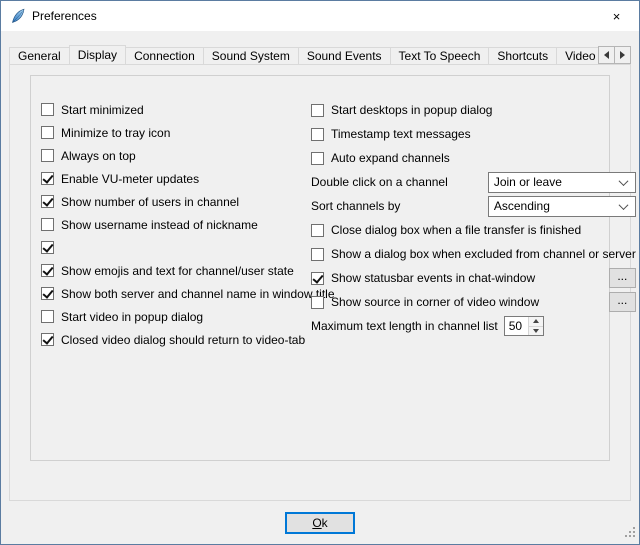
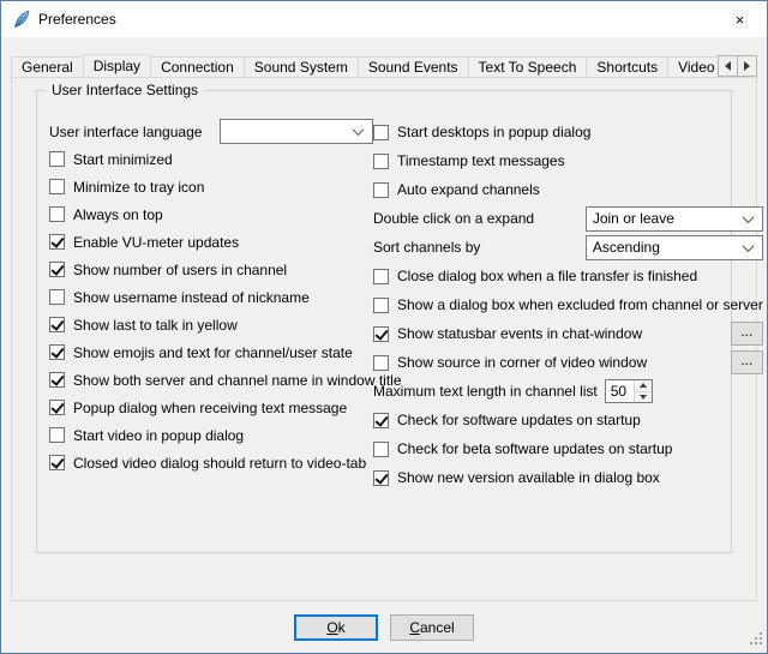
  Preferences
  ×
  General
  Display
  Connection
  Sound System
  Sound Events
  Text To Speech
  Shortcuts
  Video
+ User Interface Settings
+ User interface language
  Start minimized
  Minimize to tray icon
  Always on top
  Enable VU-meter updates
  Show number of users in channel
  Show username instead of nickname
+ Show last to talk in yellow
  Show emojis and text for channel/user state
  Show both server and channel name in window title
+ Popup dialog when receiving text message
  Start video in popup dialog
  Closed video dialog should return to video-tab
  Start desktops in popup dialog
  Timestamp text messages
  Auto expand channels
- Double click on a channel
+ Double click on a expand
  Join or leave
  Sort channels by
  Ascending
  Close dialog box when a file transfer is finished
  Show a dialog box when excluded from channel or server
  Show statusbar events in chat-window
  ...
  Show source in corner of video window
  ...
  Maximum text length in channel list
  50
+ Check for software updates on startup
+ Check for beta software updates on startup
+ Show new version available in dialog box
  O
  k
+ C
+ ancel
